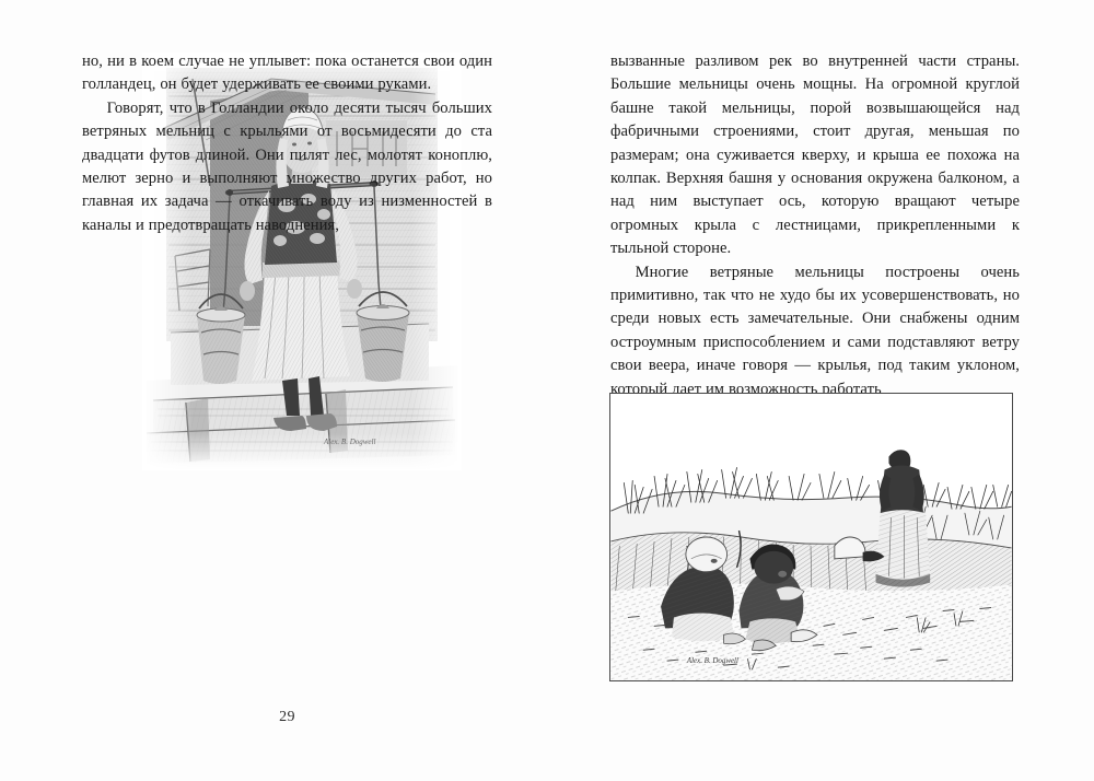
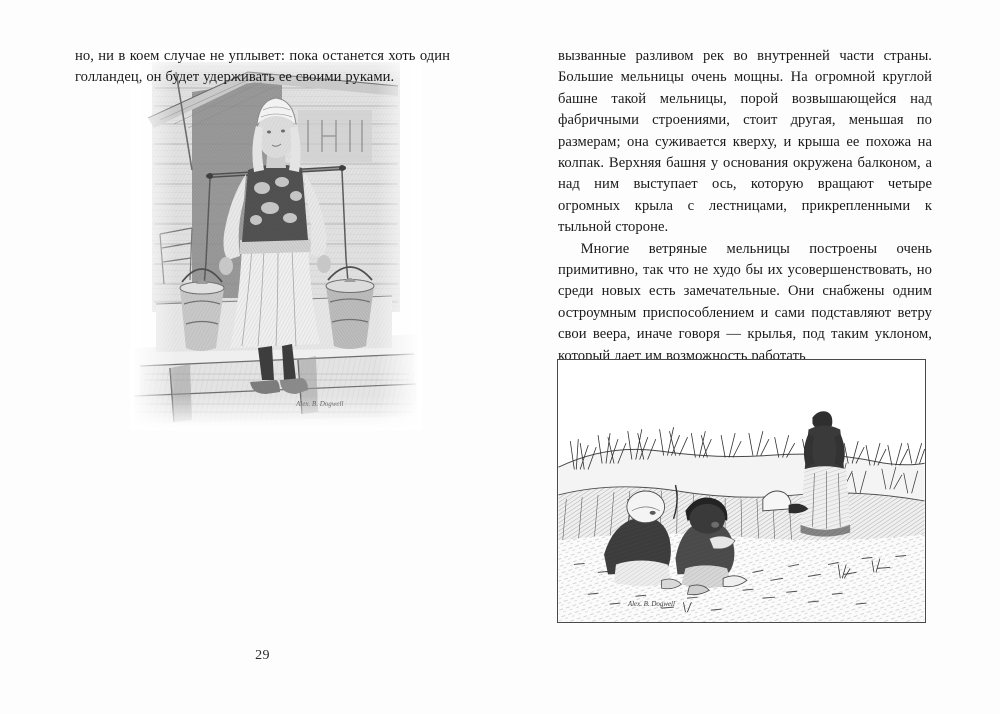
- но, ни в коем случае не уплывет: пока останется свои один голландец, он будет удерживать ее своими руками.
+ но, ни в коем случае не уплывет: пока останется хоть один голландец, он будет удерживать ее своими руками.
- Говорят, что в Голландии около десяти тысяч больших ветряных мельниц с крыльями от восьмидесяти до ста двадцати футов длиной. Они пилят лес, молотят коноплю, мелют зерно и выполняют множество других работ, но главная их задача — откачивать воду из низменностей в каналы и предотвращать наводнения,
  вызванные разливом рек во внутренней части страны. Большие мельницы очень мощны. На огромной круглой башне такой мельницы, порой возвышающейся над фабричными строениями, стоит другая, меньшая по размерам; она суживается кверху, и крыша ее похожа на колпак. Верхняя башня у основания окружена балконом, а над ним выступает ось, которую вращают четыре огромных крыла с лестницами, прикрепленными к тыльной стороне.
  Многие ветряные мельницы построены очень примитивно, так что не худо бы их усовершенствовать, но среди новых есть замечательные. Они снабжены одним остроумным приспособлением и сами подставляют ветру свои веера, иначе говоря — крылья, под таким уклоном, который дает им возможность работать
  Alex. B. Dogwell
  29
